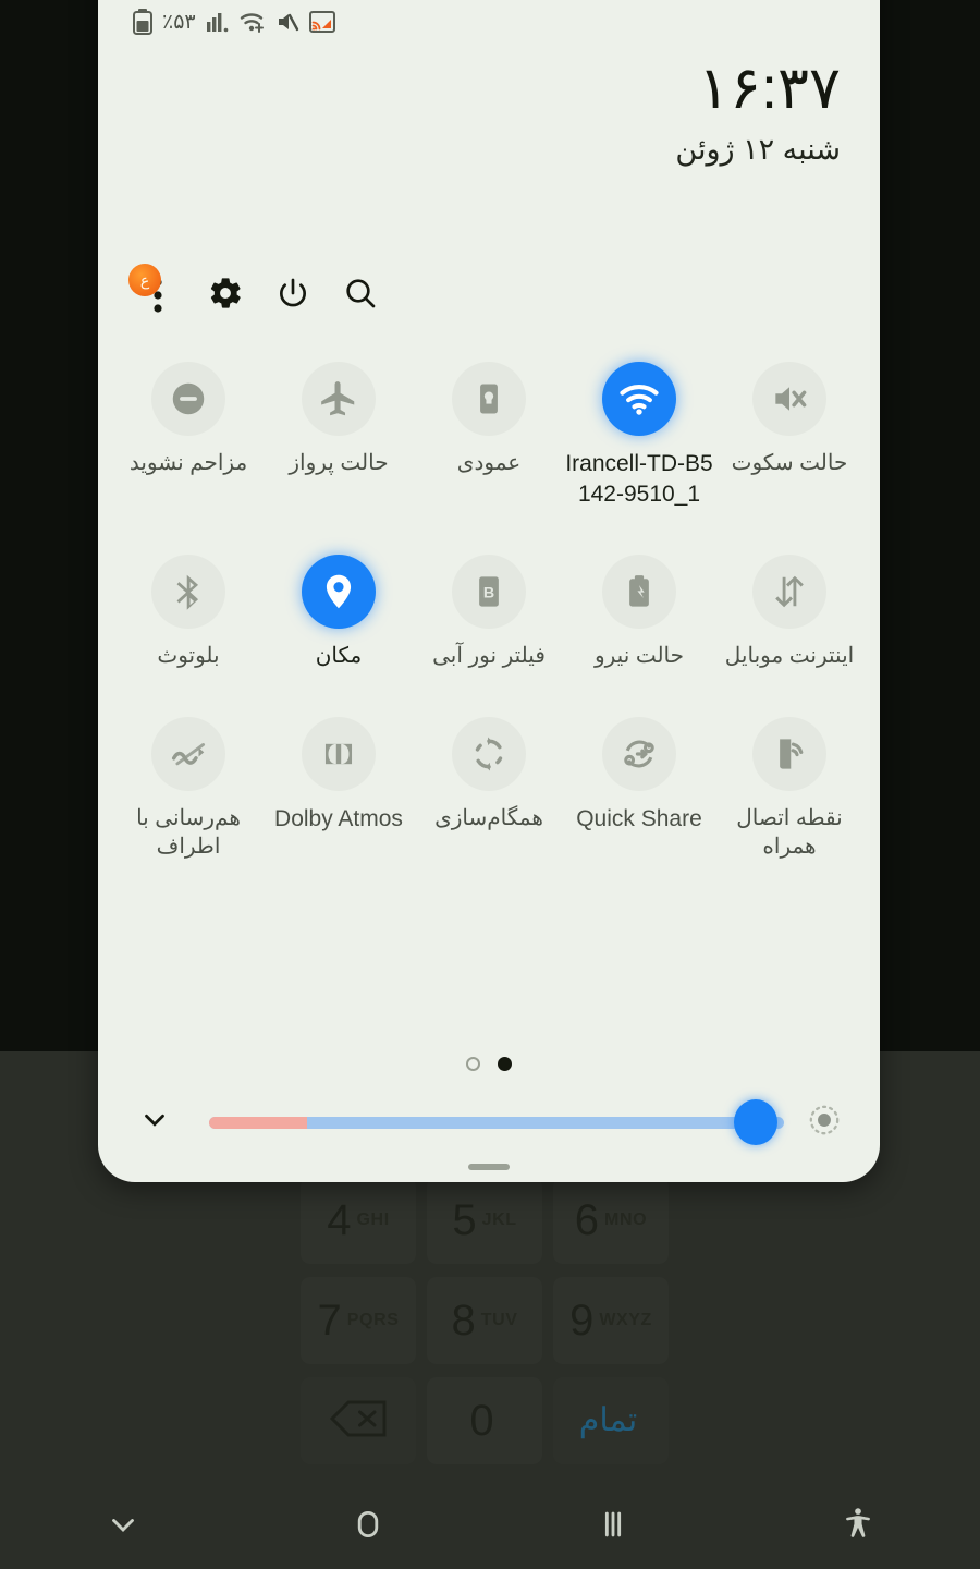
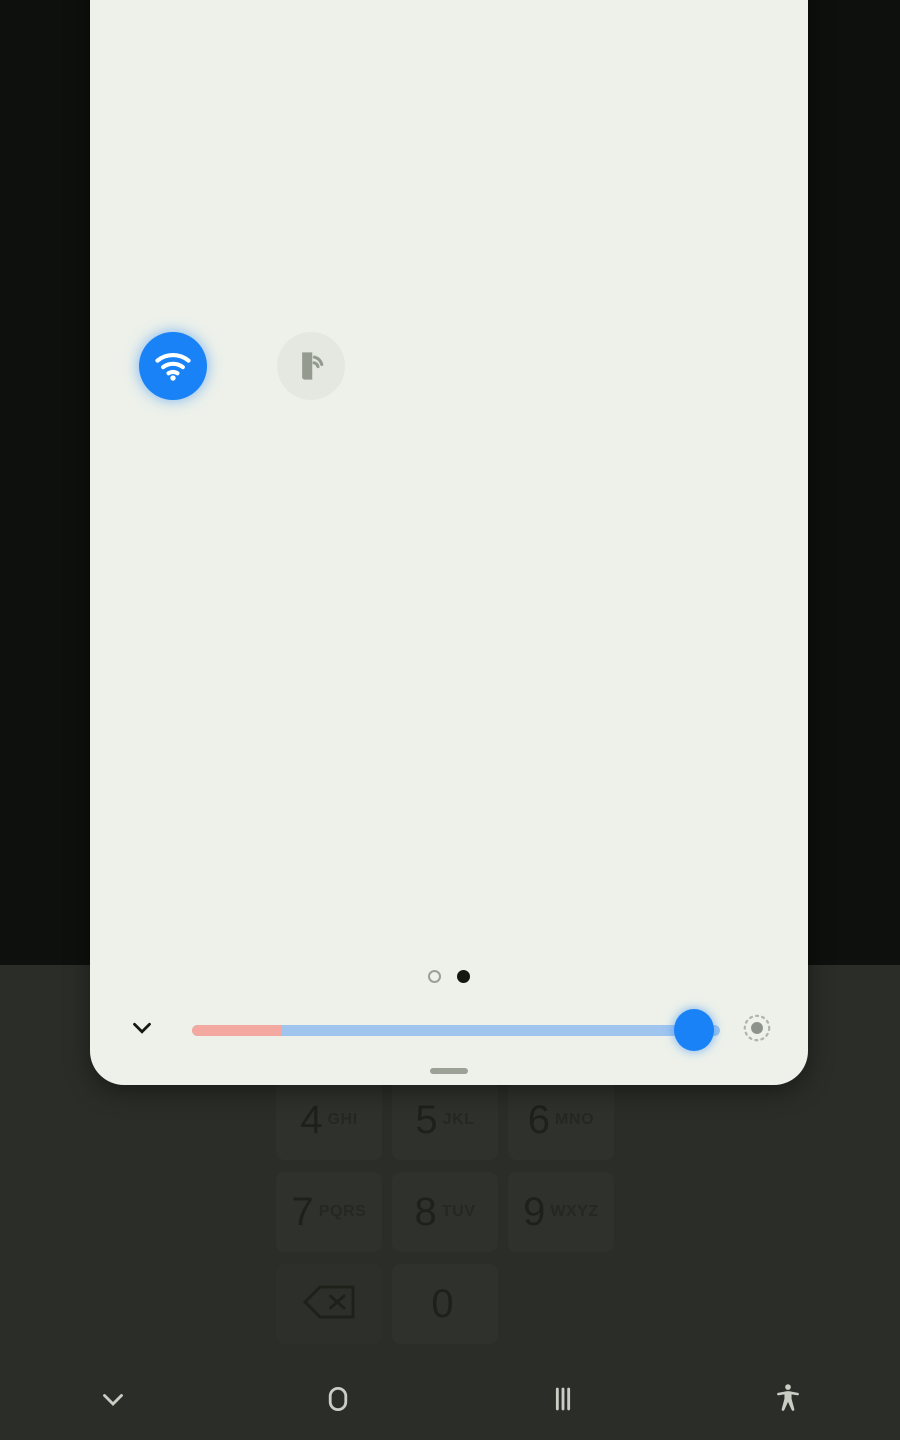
- تمام
- ٪۵۳
- ۱۶:۳۷
- شنبه ۱۲ ژوئن
- ع
- مزاحم نشوید
- حالت پرواز
- عمودی
- Irancell-TD-B5 142-9510_1
- حالت سکوت
- بلوتوث
- مکان
- B
- فیلتر نور آبی
- حالت نیرو
- اینترنت موبایل
- هم‌رسانی با اطراف
- Dolby Atmos
- همگام‌سازی
- Quick Share
- نقطه اتصال همراه
